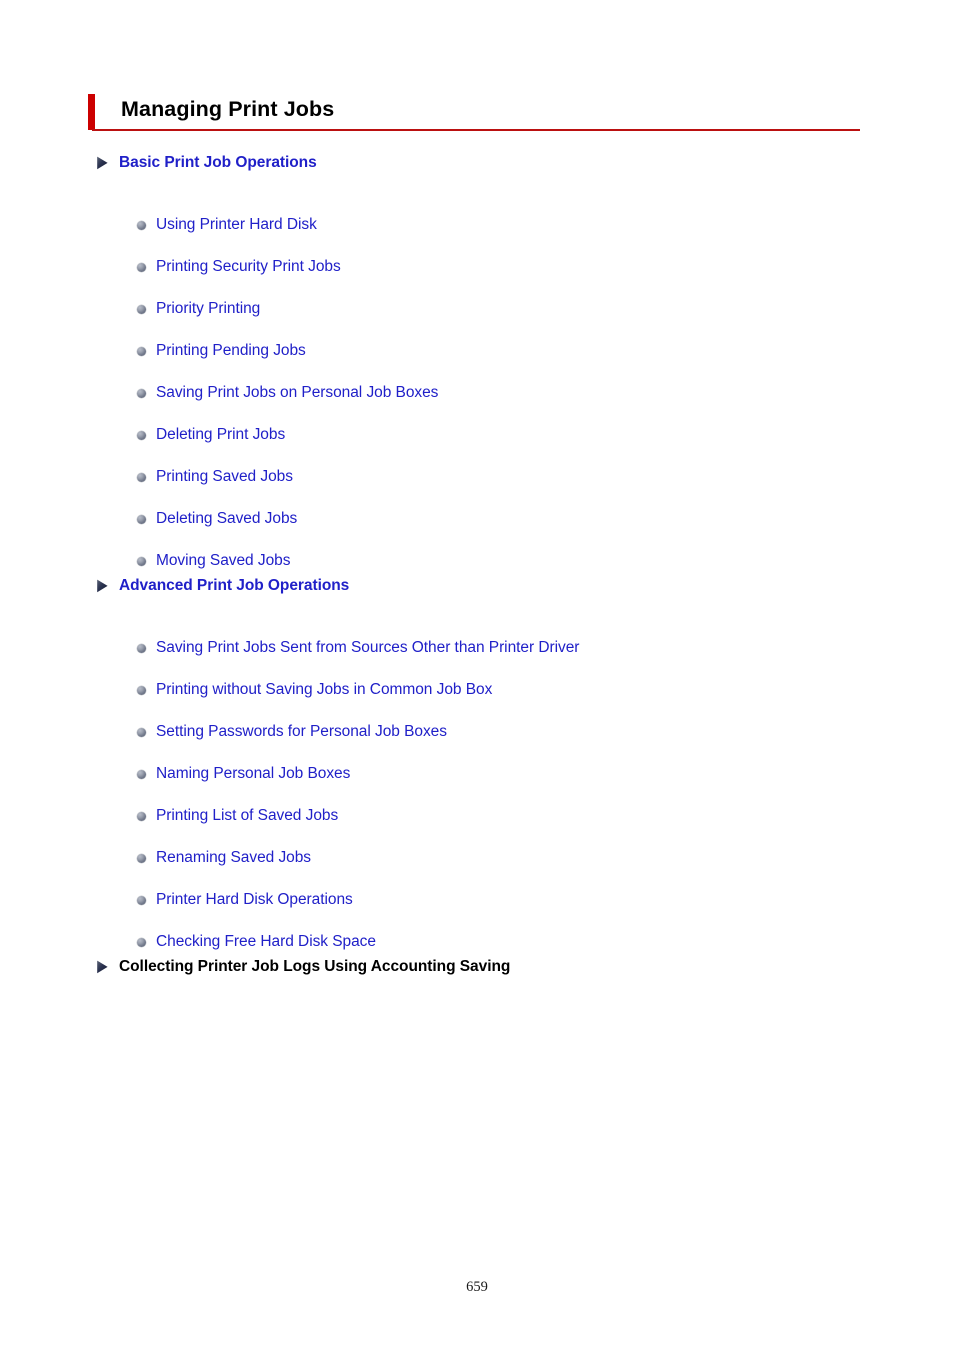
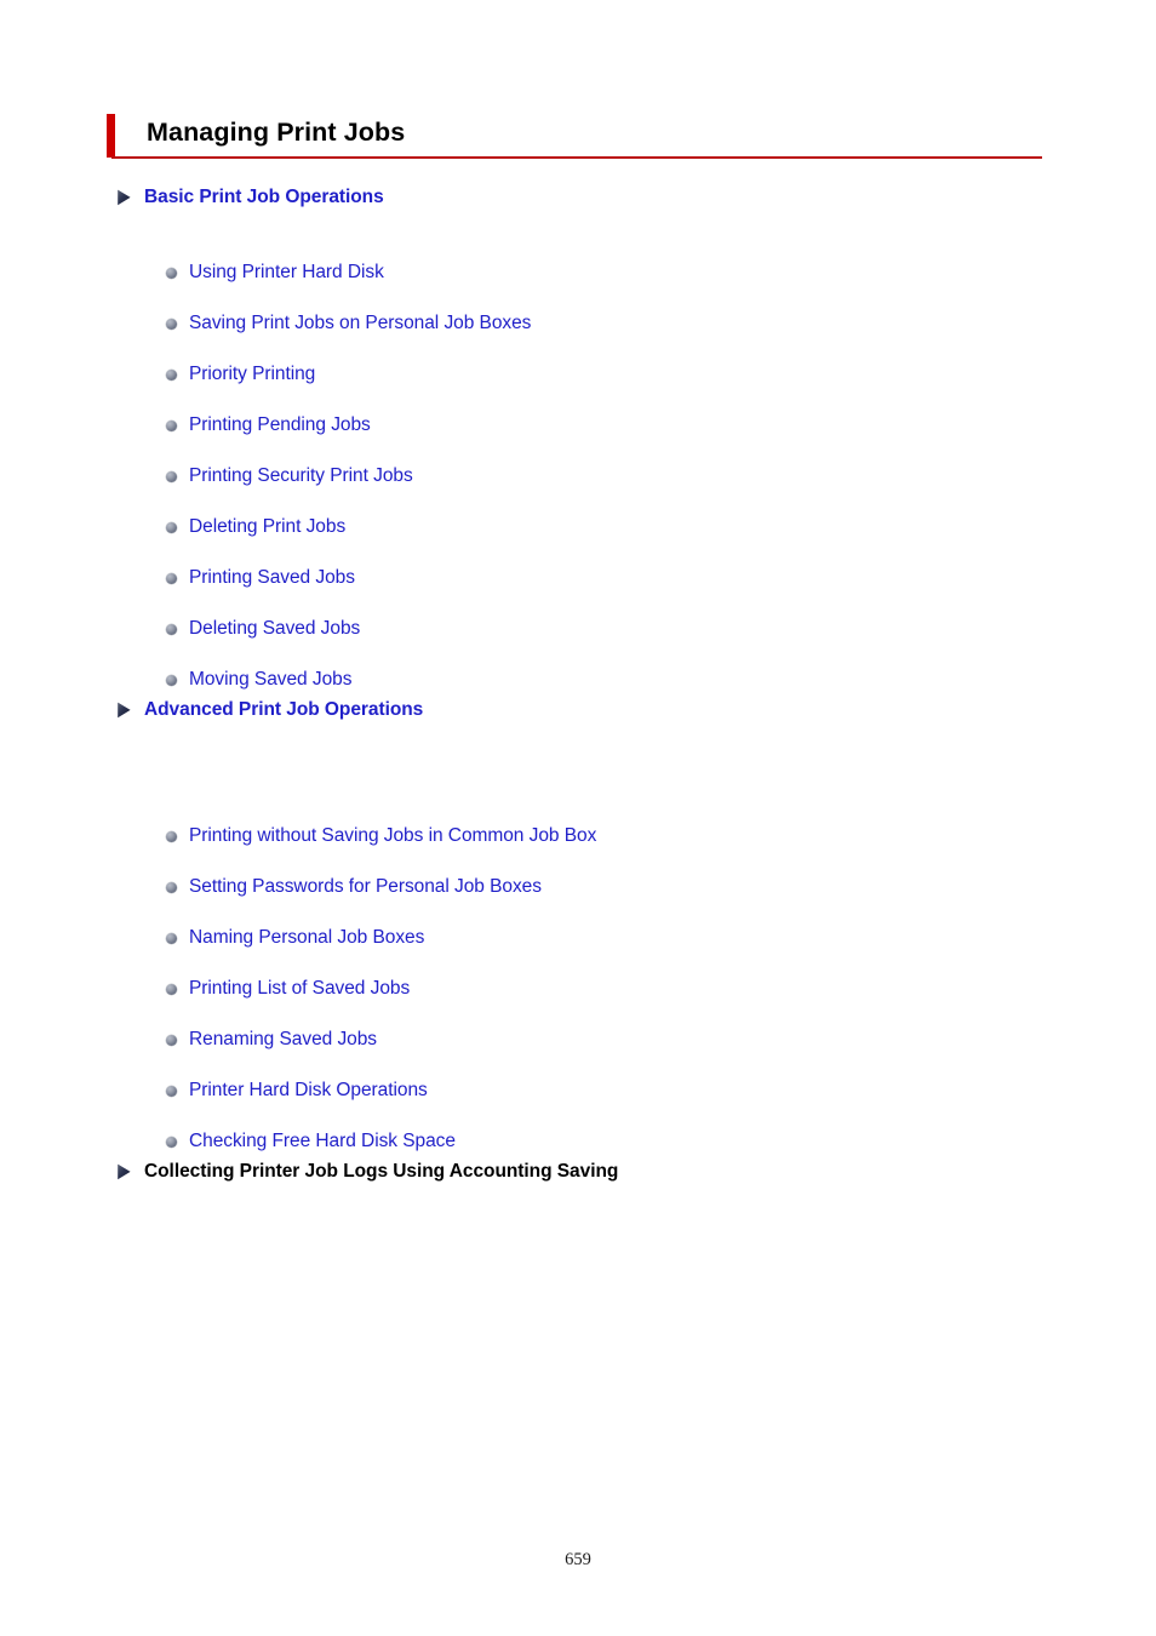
  Managing Print Jobs
  Basic Print Job Operations
  Using Printer Hard Disk
- Printing Security Print Jobs
+ Saving Print Jobs on Personal Job Boxes
  Priority Printing
  Printing Pending Jobs
- Saving Print Jobs on Personal Job Boxes
+ Printing Security Print Jobs
  Deleting Print Jobs
  Printing Saved Jobs
  Deleting Saved Jobs
  Moving Saved Jobs
  Advanced Print Job Operations
- Saving Print Jobs Sent from Sources Other than Printer Driver
  Printing without Saving Jobs in Common Job Box
  Setting Passwords for Personal Job Boxes
  Naming Personal Job Boxes
  Printing List of Saved Jobs
  Renaming Saved Jobs
  Printer Hard Disk Operations
  Checking Free Hard Disk Space
  Collecting Printer Job Logs Using Accounting Saving
  659
